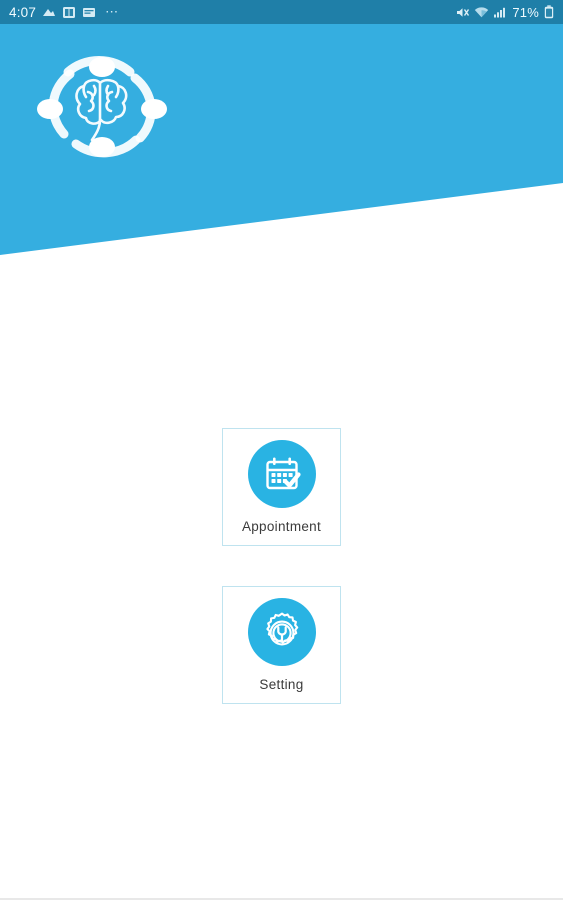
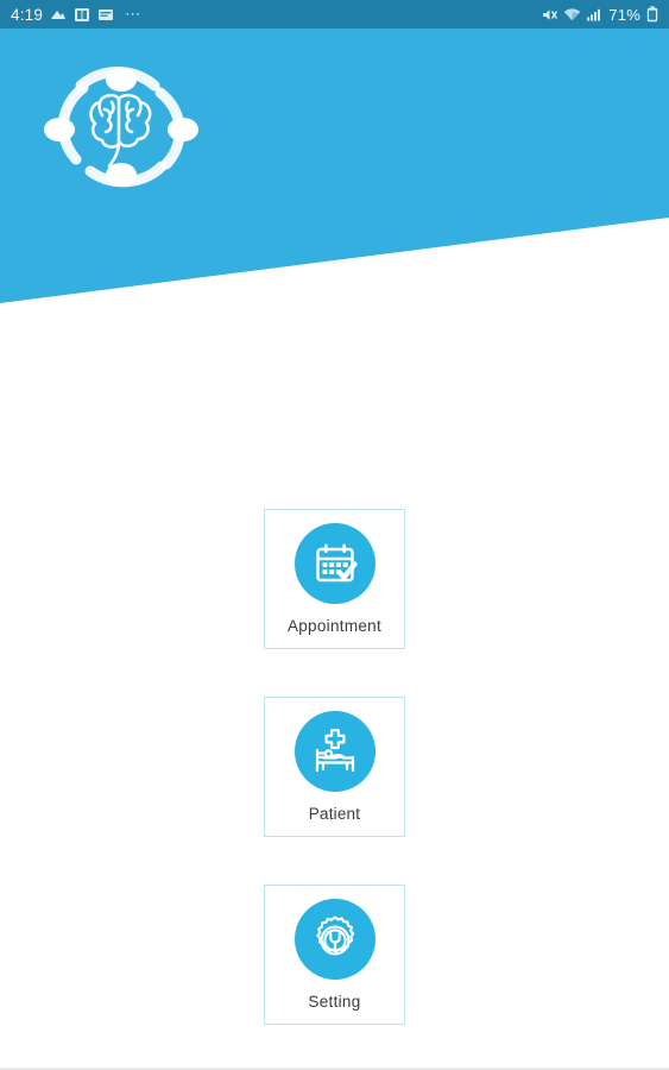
- 4:07
+ 4:19
  ⋯
  71%
  Appointment
+ Patient
  Setting
